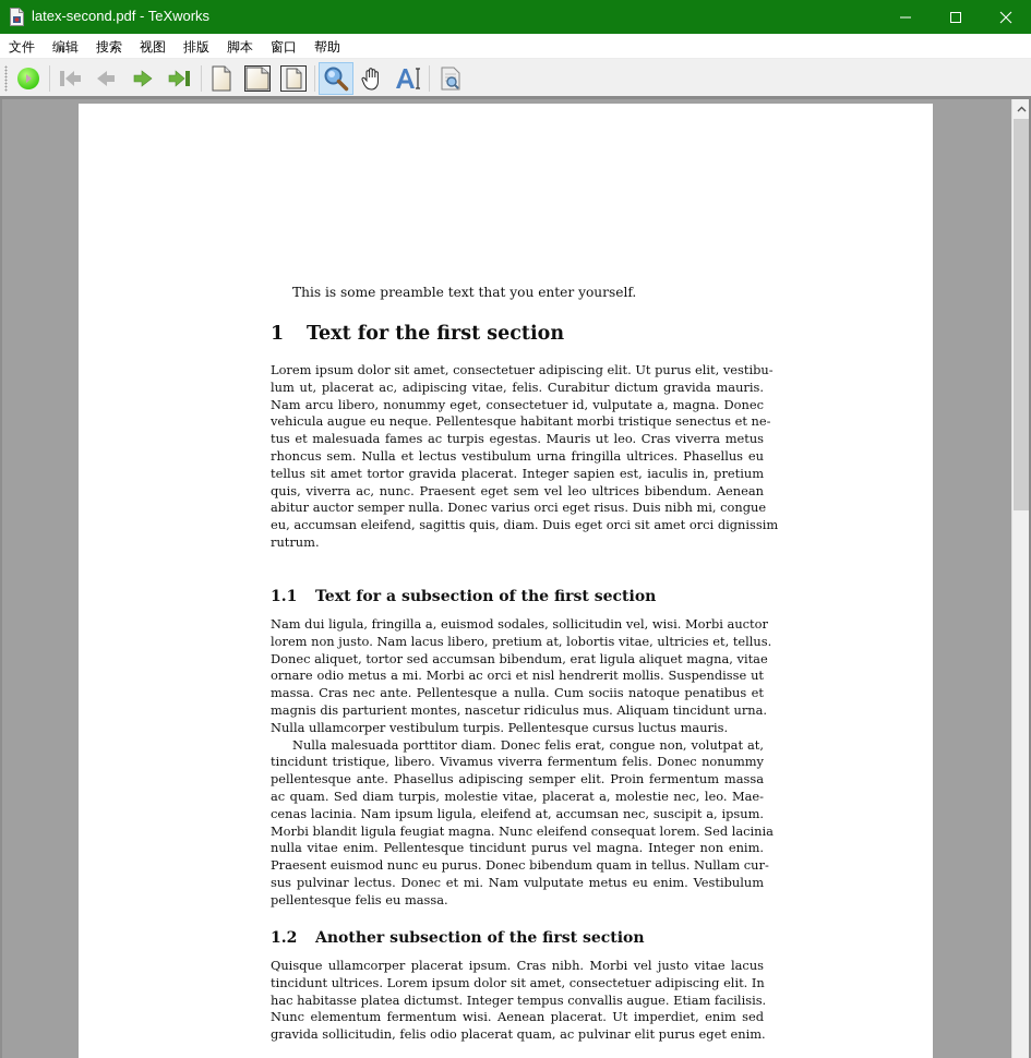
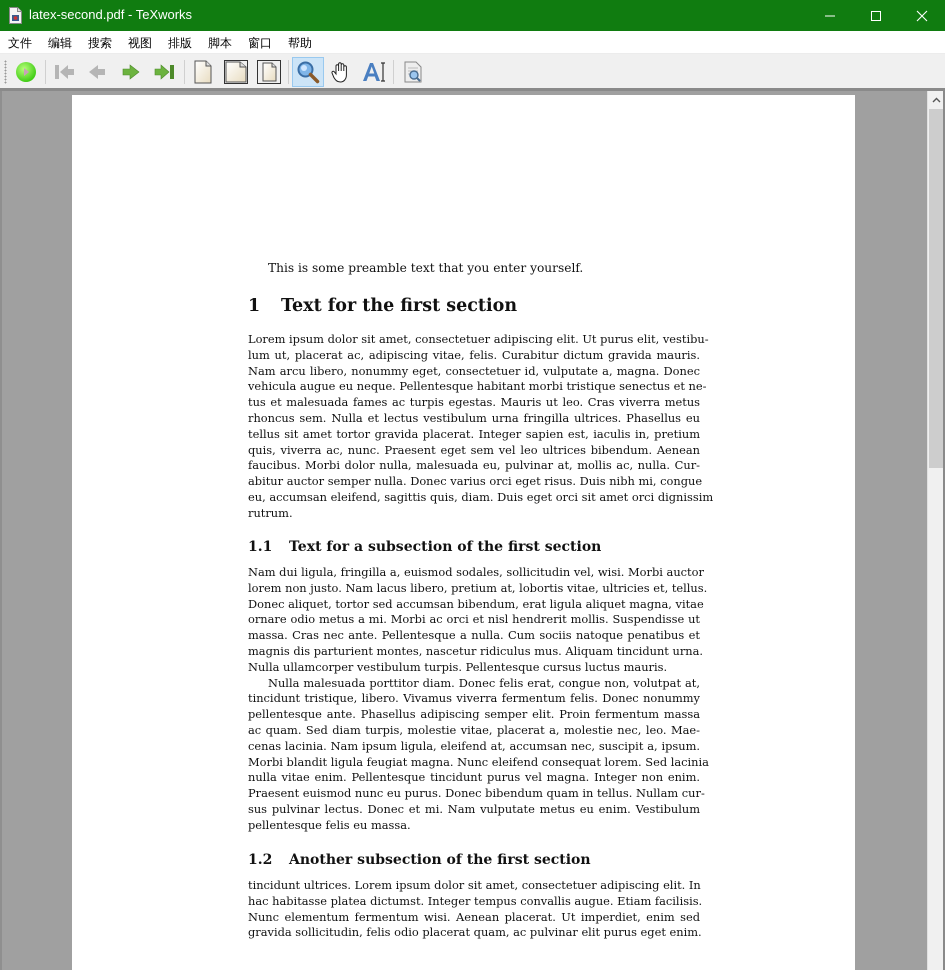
  latex-second.pdf - TeXworks
  文件
  编辑
  搜索
  视图
  排版
  脚本
  窗口
  帮助
  This is some preamble text that you enter yourself.
  1 Text for the first section
  Lorem ipsum dolor sit amet, consectetuer adipiscing elit. Ut purus elit, vestibu-
  lum ut, placerat ac, adipiscing vitae, felis. Curabitur dictum gravida mauris.
  Nam arcu libero, nonummy eget, consectetuer id, vulputate a, magna. Donec
  vehicula augue eu neque. Pellentesque habitant morbi tristique senectus et ne-
  tus et malesuada fames ac turpis egestas. Mauris ut leo. Cras viverra metus
  rhoncus sem. Nulla et lectus vestibulum urna fringilla ultrices. Phasellus eu
  tellus sit amet tortor gravida placerat. Integer sapien est, iaculis in, pretium
  quis, viverra ac, nunc. Praesent eget sem vel leo ultrices bibendum. Aenean
+ faucibus. Morbi dolor nulla, malesuada eu, pulvinar at, mollis ac, nulla. Cur-
  abitur auctor semper nulla. Donec varius orci eget risus. Duis nibh mi, congue
  eu, accumsan eleifend, sagittis quis, diam. Duis eget orci sit amet orci dignissim
  rutrum.
  1.1 Text for a subsection of the first section
  Nam dui ligula, fringilla a, euismod sodales, sollicitudin vel, wisi. Morbi auctor
  lorem non justo. Nam lacus libero, pretium at, lobortis vitae, ultricies et, tellus.
  Donec aliquet, tortor sed accumsan bibendum, erat ligula aliquet magna, vitae
  ornare odio metus a mi. Morbi ac orci et nisl hendrerit mollis. Suspendisse ut
  massa. Cras nec ante. Pellentesque a nulla. Cum sociis natoque penatibus et
  magnis dis parturient montes, nascetur ridiculus mus. Aliquam tincidunt urna.
  Nulla ullamcorper vestibulum turpis. Pellentesque cursus luctus mauris.
  Nulla malesuada porttitor diam. Donec felis erat, congue non, volutpat at,
  tincidunt tristique, libero. Vivamus viverra fermentum felis. Donec nonummy
  pellentesque ante. Phasellus adipiscing semper elit. Proin fermentum massa
  ac quam. Sed diam turpis, molestie vitae, placerat a, molestie nec, leo. Mae-
  cenas lacinia. Nam ipsum ligula, eleifend at, accumsan nec, suscipit a, ipsum.
  Morbi blandit ligula feugiat magna. Nunc eleifend consequat lorem. Sed lacinia
  nulla vitae enim. Pellentesque tincidunt purus vel magna. Integer non enim.
  Praesent euismod nunc eu purus. Donec bibendum quam in tellus. Nullam cur-
  sus pulvinar lectus. Donec et mi. Nam vulputate metus eu enim. Vestibulum
  pellentesque felis eu massa.
  1.2 Another subsection of the first section
- Quisque ullamcorper placerat ipsum. Cras nibh. Morbi vel justo vitae lacus
  tincidunt ultrices. Lorem ipsum dolor sit amet, consectetuer adipiscing elit. In
  hac habitasse platea dictumst. Integer tempus convallis augue. Etiam facilisis.
  Nunc elementum fermentum wisi. Aenean placerat. Ut imperdiet, enim sed
  gravida sollicitudin, felis odio placerat quam, ac pulvinar elit purus eget enim.
